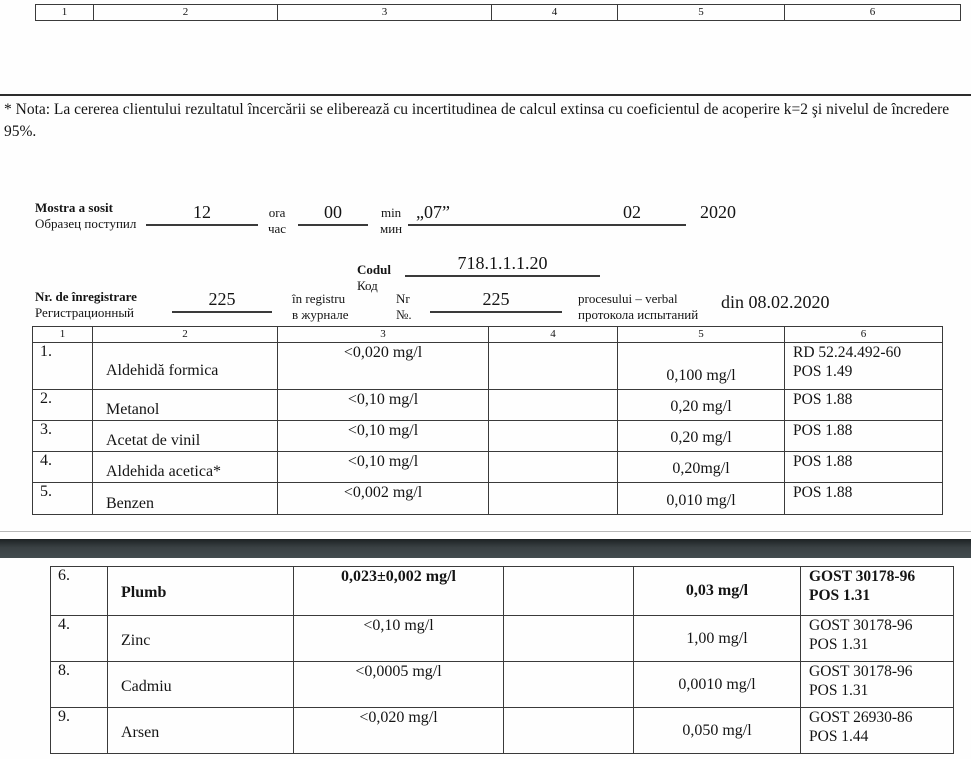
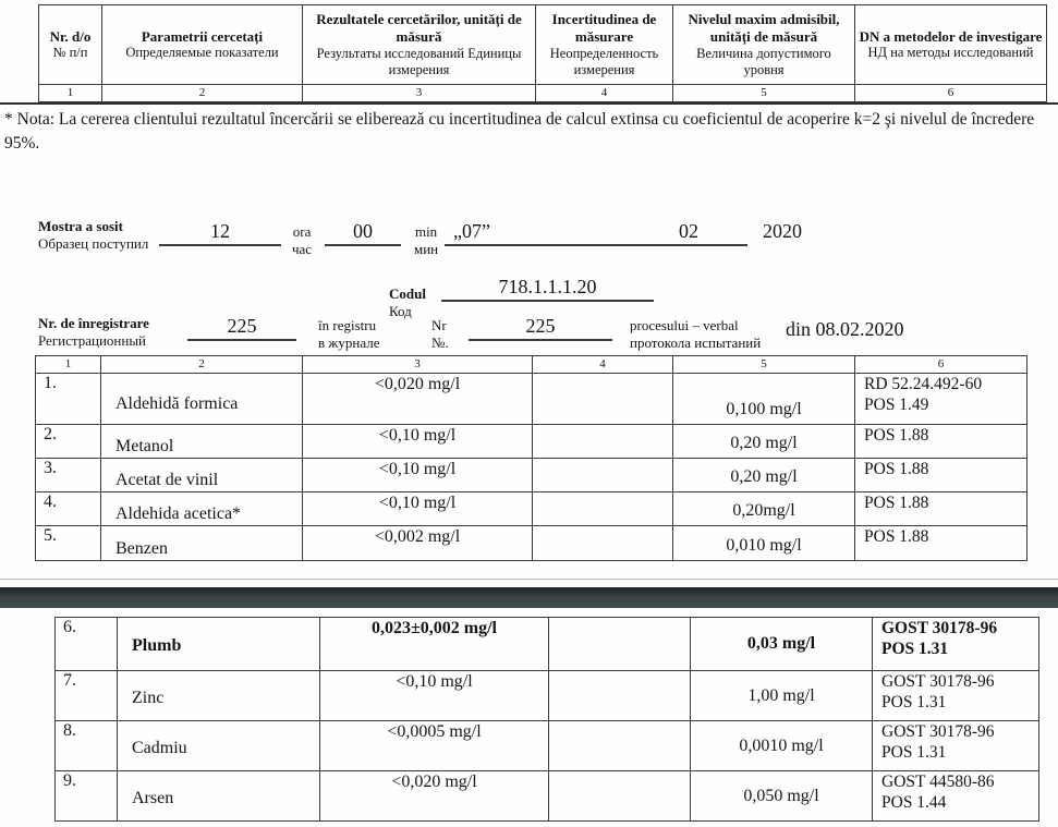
+ Nr. d/o № п/п	Parametrii cercetați Определяемые показатели	Rezultatele cercetărilor, unități de măsură Результаты исследований Единицы измерения	Incertitudinea de măsurare Неопределенность измерения	Nivelul maxim admisibil, unități de măsură Величина допустимого уровня	DN a metodelor de investigare НД на методы исследований
  1	2	3	4	5	6
  * Nota: La cererea clientului rezultatul încercării se eliberează cu incertitudinea de calcul extinsa cu coeficientul de acoperire k=2 şi nivelul de încredere 95%.
  Mostra a sosit
  Образец поступил
  12
  ora
  час
  00
  min
  мин
  „07”
  02
  2020
  Codul
  Код
  718.1.1.1.20
  Nr. de înregistrare
  Регистрационный
  225
  în registru
  в журнале
  Nr
  №.
  225
  procesului – verbal
  протокола испытаний
  din 08.02.2020
  1	2	3	4	5	6
  1.	Aldehidă formica	<0,020 mg/l		0,100 mg/l	RD 52.24.492-60 POS 1.49
  2.	Metanol	<0,10 mg/l		0,20 mg/l	POS 1.88
  3.	Acetat de vinil	<0,10 mg/l		0,20 mg/l	POS 1.88
  4.	Aldehida acetica*	<0,10 mg/l		0,20mg/l	POS 1.88
  5.	Benzen	<0,002 mg/l		0,010 mg/l	POS 1.88
  6.	Plumb	0,023±0,002 mg/l		0,03 mg/l	GOST 30178-96 POS 1.31
- 4.	Zinc	<0,10 mg/l		1,00 mg/l	GOST 30178-96 POS 1.31
+ 7.	Zinc	<0,10 mg/l		1,00 mg/l	GOST 30178-96 POS 1.31
  8.	Cadmiu	<0,0005 mg/l		0,0010 mg/l	GOST 30178-96 POS 1.31
- 9.	Arsen	<0,020 mg/l		0,050 mg/l	GOST 26930-86 POS 1.44
+ 9.	Arsen	<0,020 mg/l		0,050 mg/l	GOST 44580-86 POS 1.44
